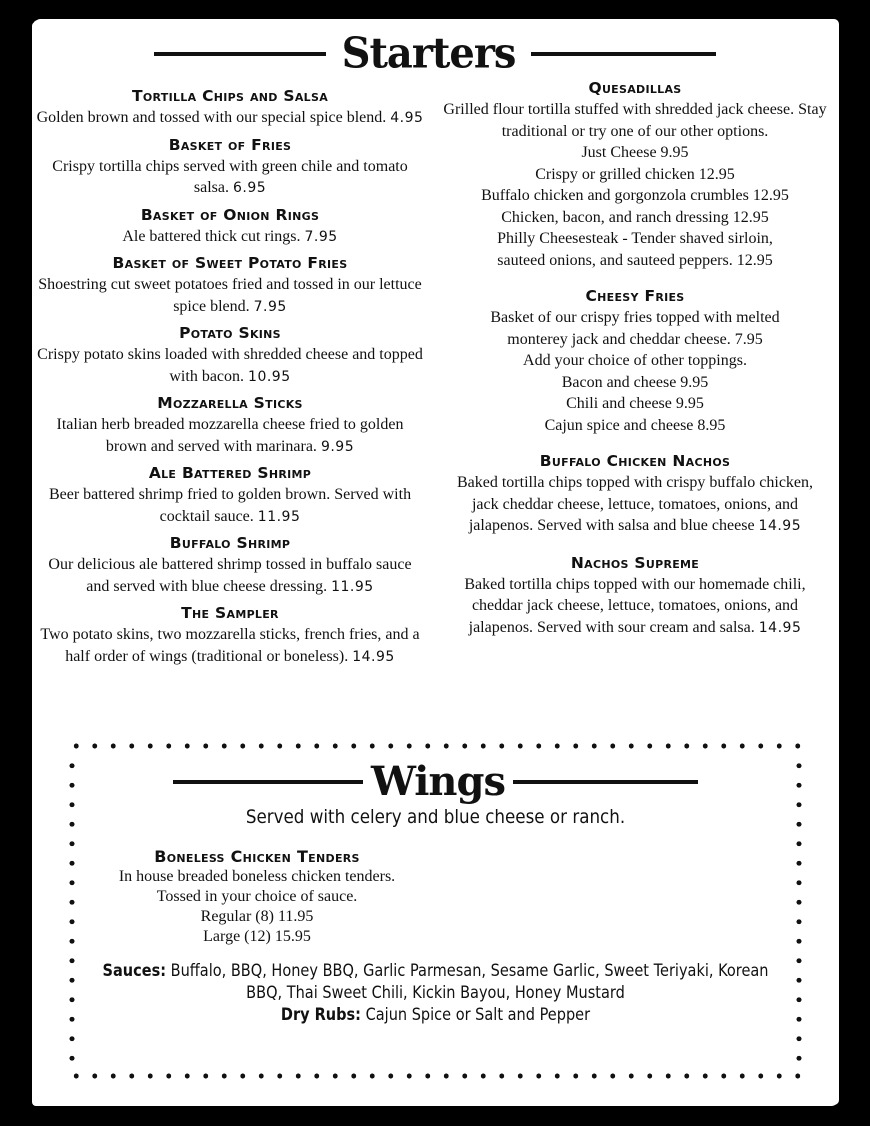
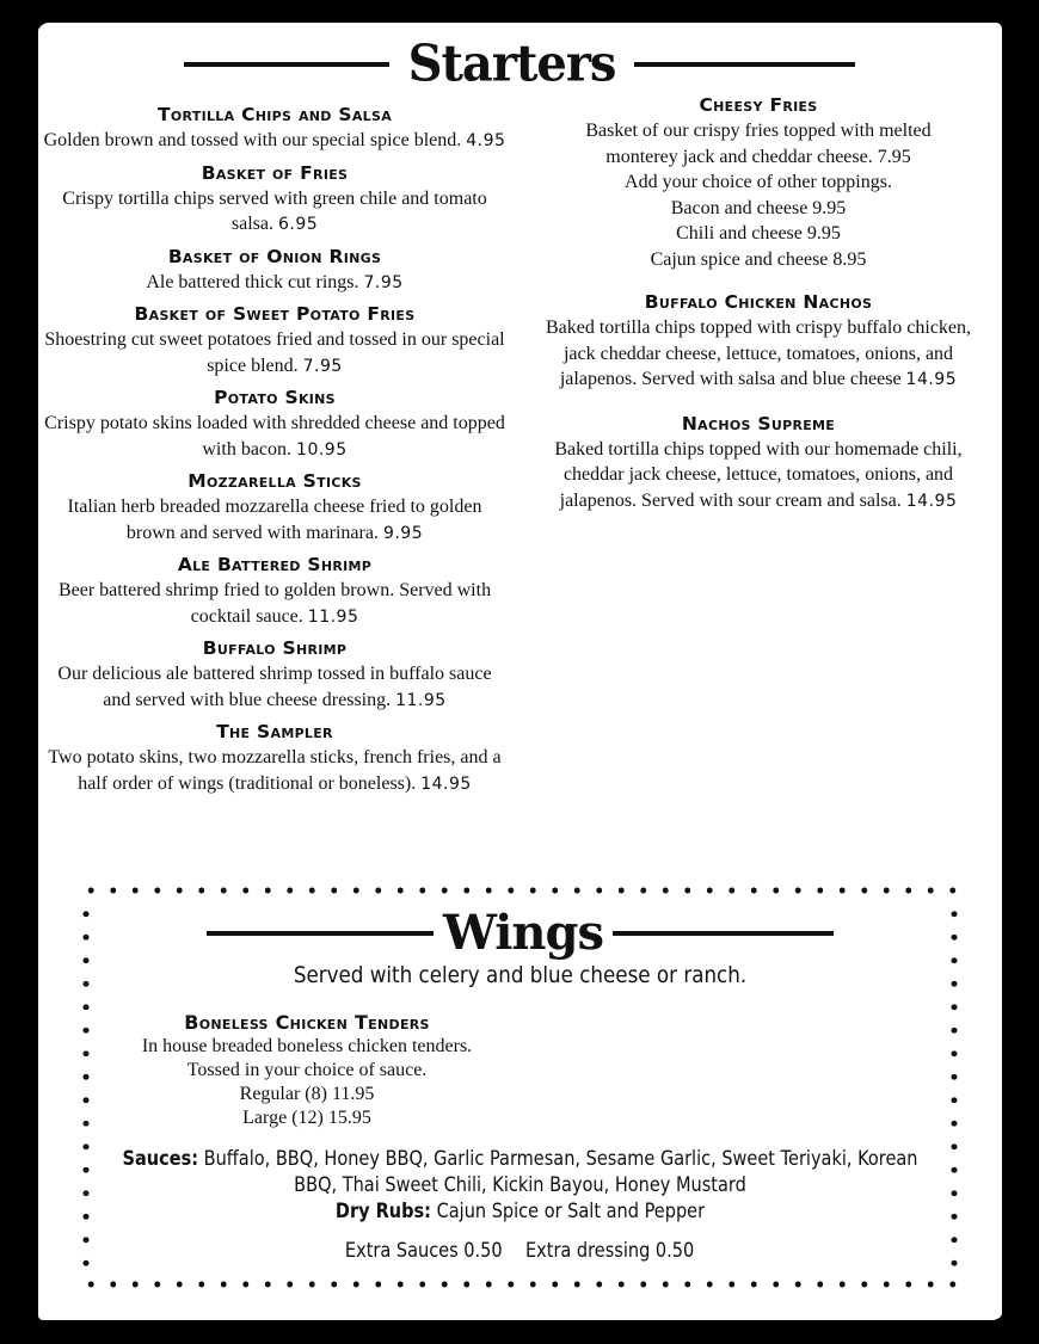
  Starters
  Tortilla Chips and Salsa
  Golden brown and tossed with our special spice blend. 4.95
  Basket of Fries
  Crispy tortilla chips served with green chile and tomato salsa. 6.95
  Basket of Onion Rings
  Ale battered thick cut rings. 7.95
  Basket of Sweet Potato Fries
- Shoestring cut sweet potatoes fried and tossed in our lettuce spice blend. 7.95
+ Shoestring cut sweet potatoes fried and tossed in our special spice blend. 7.95
  Potato Skins
  Crispy potato skins loaded with shredded cheese and topped with bacon. 10.95
  Mozzarella Sticks
  Italian herb breaded mozzarella cheese fried to golden brown and served with marinara. 9.95
  Ale Battered Shrimp
  Beer battered shrimp fried to golden brown. Served with cocktail sauce. 11.95
  Buffalo Shrimp
  Our delicious ale battered shrimp tossed in buffalo sauce and served with blue cheese dressing. 11.95
  The Sampler
  Two potato skins, two mozzarella sticks, french fries, and a half order of wings (traditional or boneless). 14.95
- Quesadillas
- Grilled flour tortilla stuffed with shredded jack cheese. Stay traditional or try one of our other options.
- Just Cheese 9.95
- Crispy or grilled chicken 12.95
- Buffalo chicken and gorgonzola crumbles 12.95
- Chicken, bacon, and ranch dressing 12.95
- Philly Cheesesteak - Tender shaved sirloin, sauteed onions, and sauteed peppers. 12.95
  Cheesy Fries
  Basket of our crispy fries topped with melted monterey jack and cheddar cheese. 7.95
  Add your choice of other toppings.
  Bacon and cheese 9.95
  Chili and cheese 9.95
  Cajun spice and cheese 8.95
  Buffalo Chicken Nachos
  Baked tortilla chips topped with crispy buffalo chicken, jack cheddar cheese, lettuce, tomatoes, onions, and jalapenos. Served with salsa and blue cheese 14.95
  Nachos Supreme
  Baked tortilla chips topped with our homemade chili, cheddar jack cheese, lettuce, tomatoes, onions, and jalapenos. Served with sour cream and salsa. 14.95
  Wings
  Served with celery and blue cheese or ranch.
  Boneless Chicken Tenders
  In house breaded boneless chicken tenders. Tossed in your choice of sauce.
  Regular (8) 11.95
  Large (12) 15.95
  Sauces: Buffalo, BBQ, Honey BBQ, Garlic Parmesan, Sesame Garlic, Sweet Teriyaki, Korean BBQ, Thai Sweet Chili, Kickin Bayou, Honey Mustard
  Dry Rubs: Cajun Spice or Salt and Pepper
+ Extra Sauces 0.50 Extra dressing 0.50
